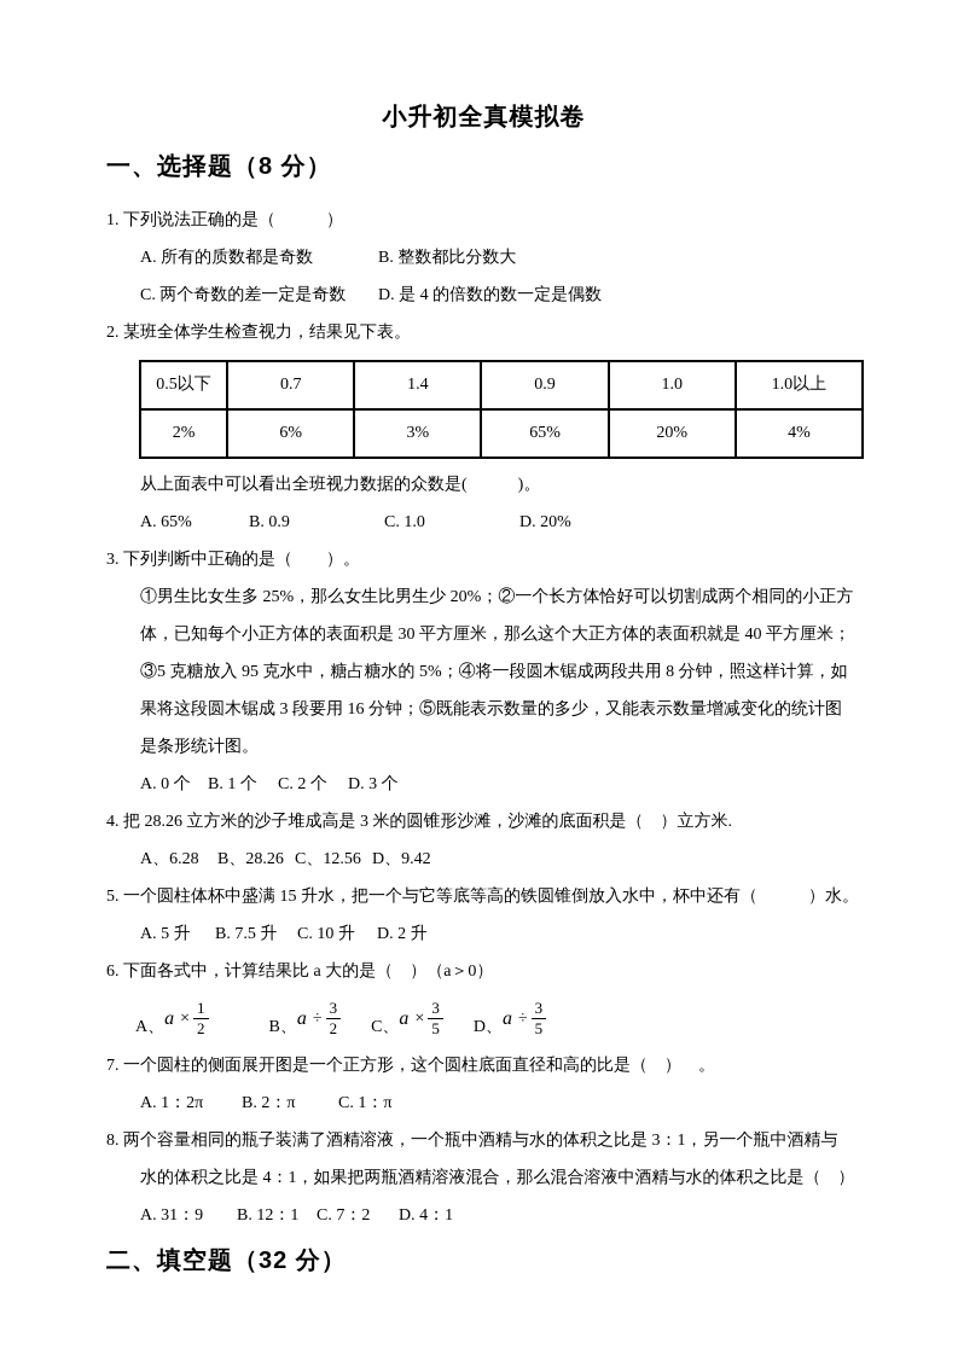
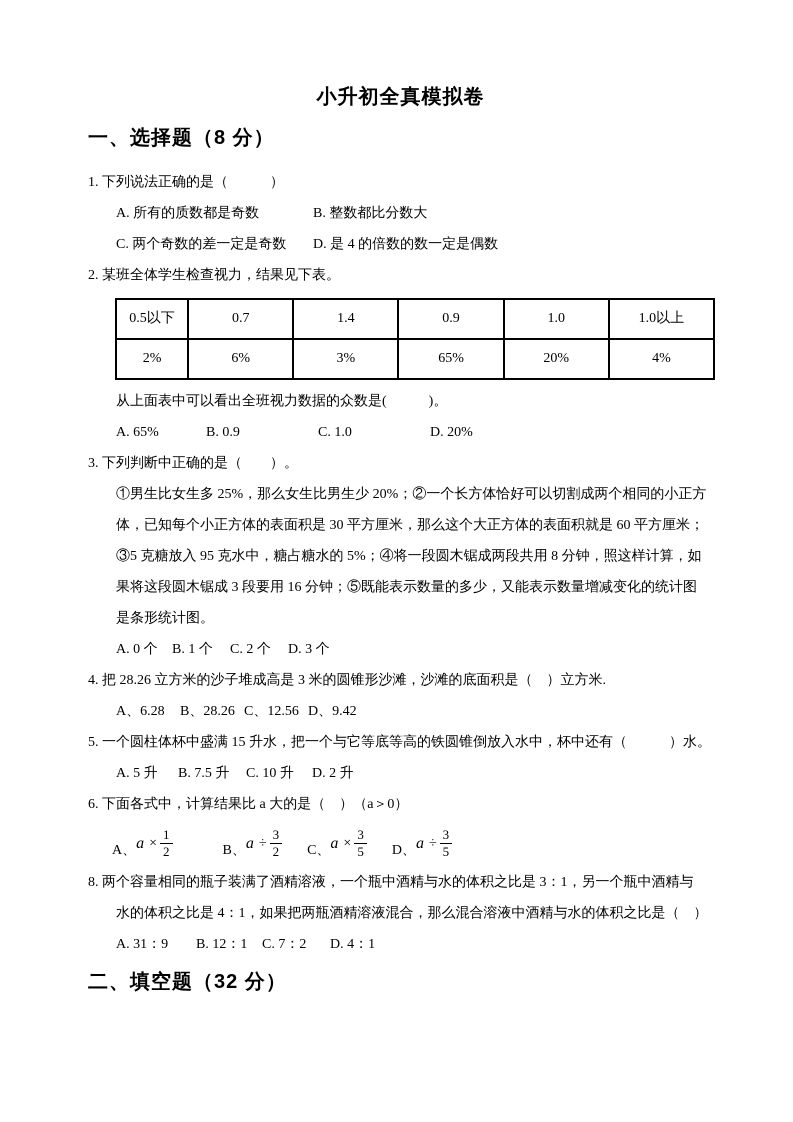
  小升初全真模拟卷
  一、选择题（8 分）
  1. 下列说法正确的是（ ）
  A. 所有的质数都是奇数
  B. 整数都比分数大
  C. 两个奇数的差一定是奇数
  D. 是 4 的倍数的数一定是偶数
  2. 某班全体学生检查视力，结果见下表。
  0.5以下	0.7	1.4	0.9	1.0	1.0以上
  2%	6%	3%	65%	20%	4%
  从上面表中可以看出全班视力数据的众数是( )。
  A. 65%
  B. 0.9
  C. 1.0
  D. 20%
  3. 下列判断中正确的是（ ）。
  ①男生比女生多 25%，那么女生比男生少 20%；②一个长方体恰好可以切割成两个相同的小正方
- 体，已知每个小正方体的表面积是 30 平方厘米，那么这个大正方体的表面积就是 40 平方厘米；
+ 体，已知每个小正方体的表面积是 30 平方厘米，那么这个大正方体的表面积就是 60 平方厘米；
  ③5 克糖放入 95 克水中，糖占糖水的 5%；④将一段圆木锯成两段共用 8 分钟，照这样计算，如
  果将这段圆木锯成 3 段要用 16 分钟；⑤既能表示数量的多少，又能表示数量增减变化的统计图
  是条形统计图。
  A. 0 个
  B. 1 个
  C. 2 个
  D. 3 个
  4. 把 28.26 立方米的沙子堆成高是 3 米的圆锥形沙滩，沙滩的底面积是（ ）立方米.
  A、6.28
  B、28.26
  C、12.56
  D、9.42
  5. 一个圆柱体杯中盛满 15 升水，把一个与它等底等高的铁圆锥倒放入水中，杯中还有（ ）水。
  A. 5 升
  B. 7.5 升
  C. 10 升
  D. 2 升
  6. 下面各式中，计算结果比 a 大的是（ ）（a＞0）
  A、
  a
  ×
  1
  2
  B、
  a
  ÷
  3
  2
  C、
  a
  ×
  3
  5
  D、
  a
  ÷
  3
  5
- 7. 一个圆柱的侧面展开图是一个正方形，这个圆柱底面直径和高的比是（ ） 。
- A. 1：2π
- B. 2：π
- C. 1：π
  8. 两个容量相同的瓶子装满了酒精溶液，一个瓶中酒精与水的体积之比是 3：1，另一个瓶中酒精与
  水的体积之比是 4：1，如果把两瓶酒精溶液混合，那么混合溶液中酒精与水的体积之比是（ ）
  A. 31：9
  B. 12：1
  C. 7：2
  D. 4：1
  二、填空题（32 分）
